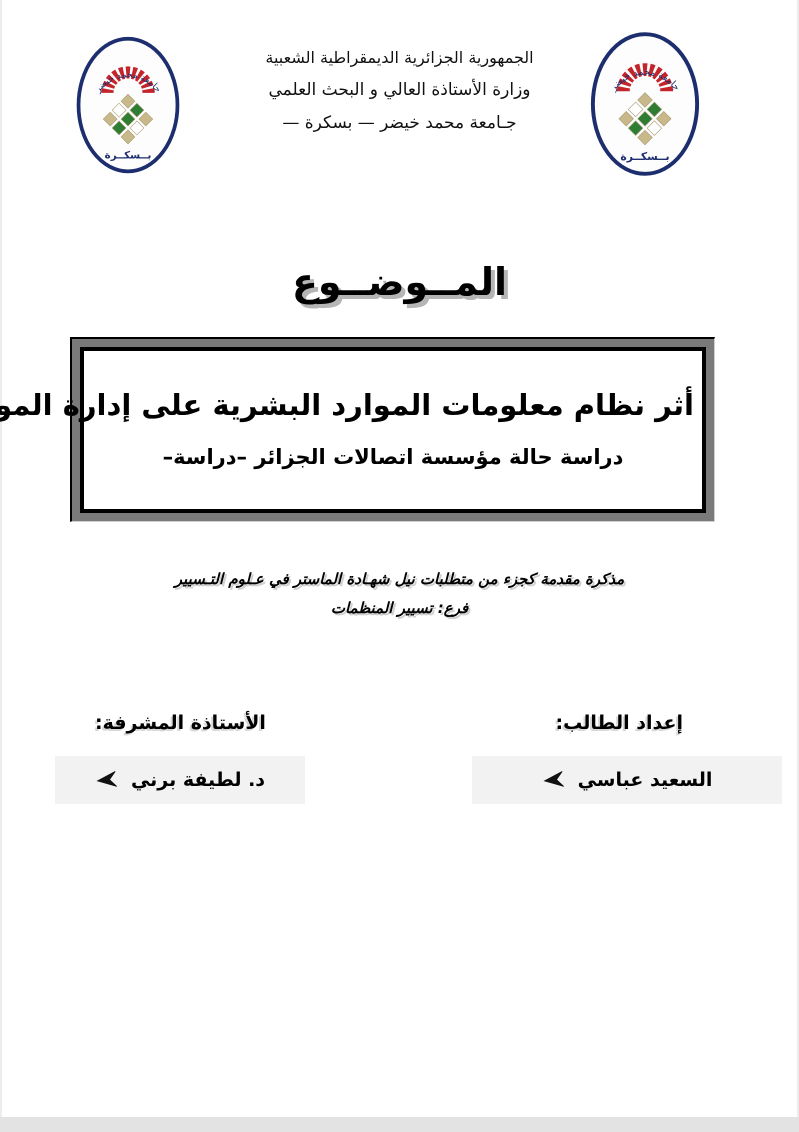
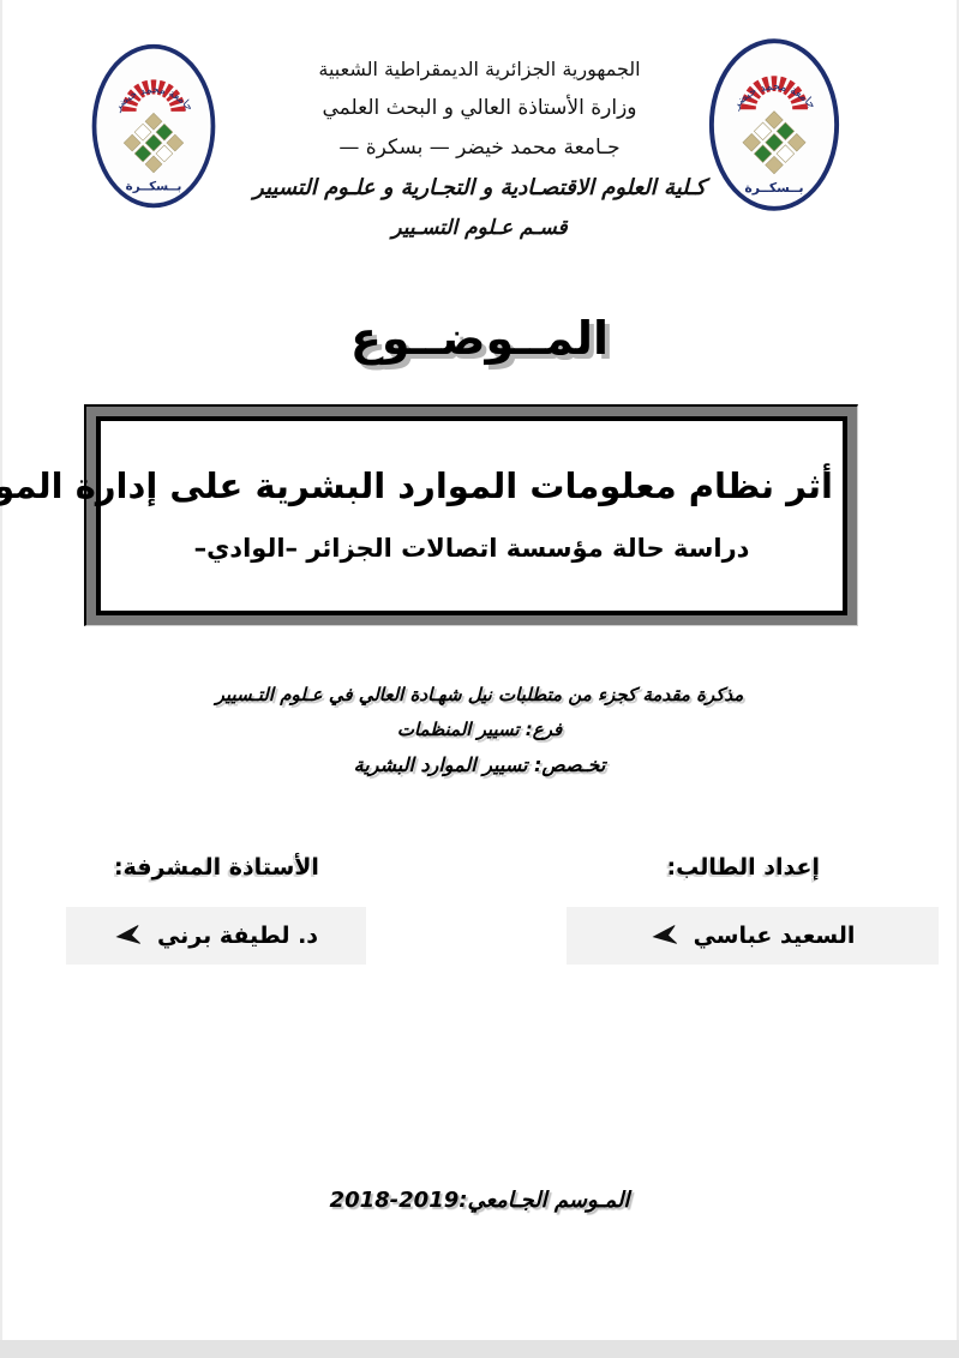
  الجمهورية الجزائرية الديمقراطية الشعبية
  وزارة الأستاذة العالي و البحث العلمي
  جـامعة محمد خيضر — بسكرة —
+ كـلية العلوم الاقتصـادية و التجـارية و علـوم التسيير
+ قسـم عـلوم التسـيير
  المــوضــوع
  أثر نظام معلومات الموارد البشرية على إدارة المو
- دراسة حالة مؤسسة اتصالات الجزائر –دراسة–
+ دراسة حالة مؤسسة اتصالات الجزائر –الوادي–
- مذكرة مقدمة كجزء من متطلبات نيل شهـادة الماستر في عـلوم التـسيير
+ مذكرة مقدمة كجزء من متطلبات نيل شهـادة العالي في عـلوم التـسيير
  فرع: تسيير المنظمات
+ تخـصص: تسيير الموارد البشرية
  إعداد الطالب:
  السعيد عباسي
  الأستاذة المشرفة:
  د. لطيفة برني
+ المـوسم الجـامعي:2019-2018
